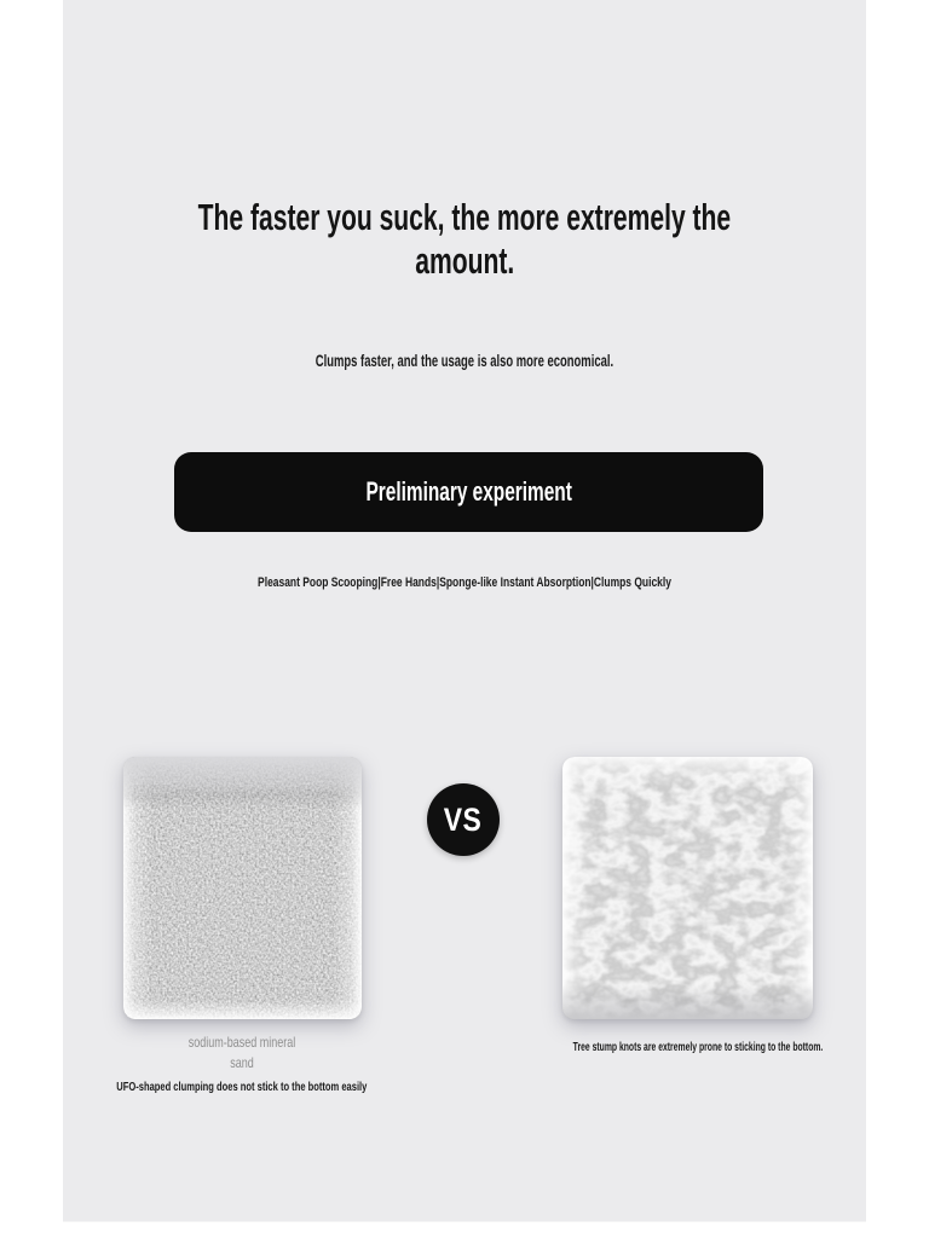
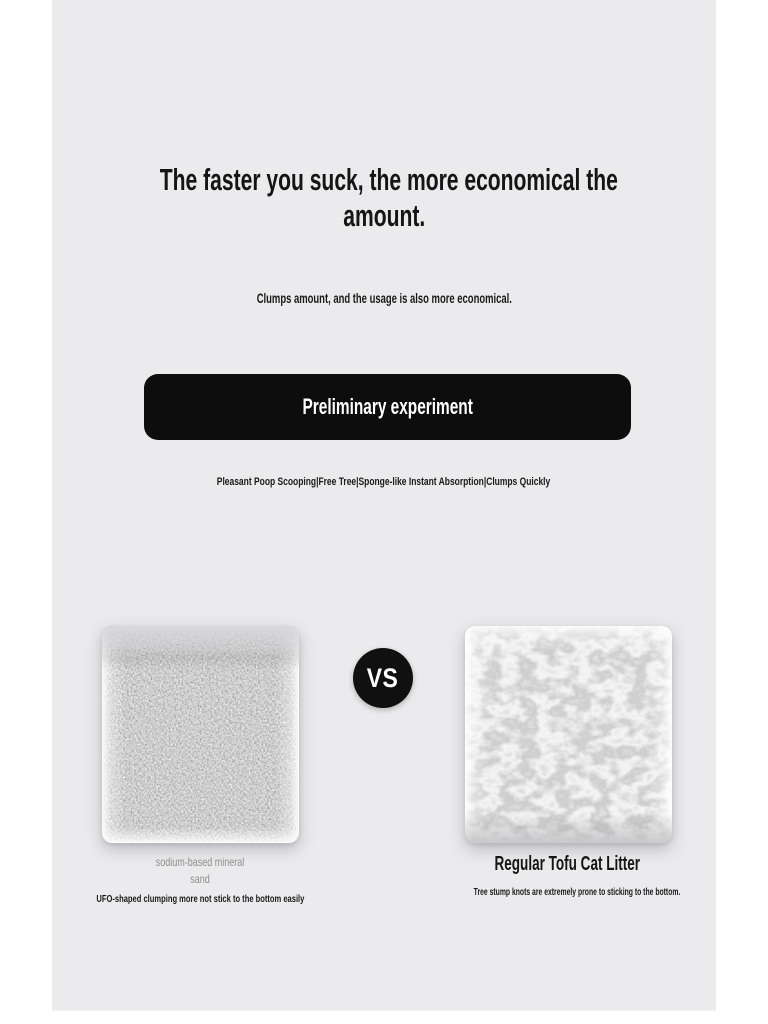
- The faster you suck, the more extremely the
+ The faster you suck, the more economical the
  amount.
- Clumps faster, and the usage is also more economical.
+ Clumps amount, and the usage is also more economical.
  Preliminary experiment
- Pleasant Poop Scooping|Free Hands|Sponge-like Instant Absorption|Clumps Quickly
+ Pleasant Poop Scooping|Free Tree|Sponge-like Instant Absorption|Clumps Quickly
  VS
  sodium-based mineral
  sand
- UFO-shaped clumping does not stick to the bottom easily
+ UFO-shaped clumping more not stick to the bottom easily
+ Regular Tofu Cat Litter
  Tree stump knots are extremely prone to sticking to the bottom.
